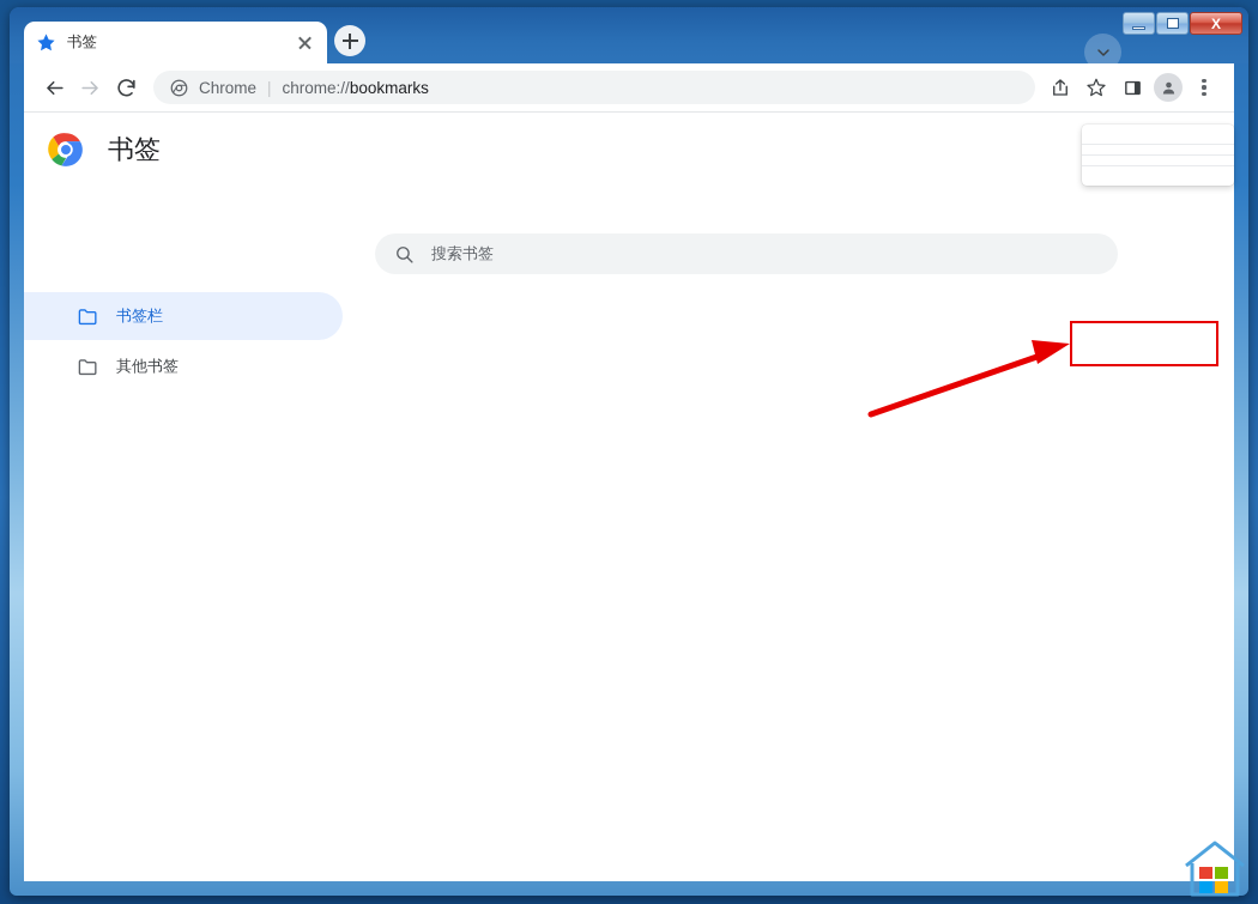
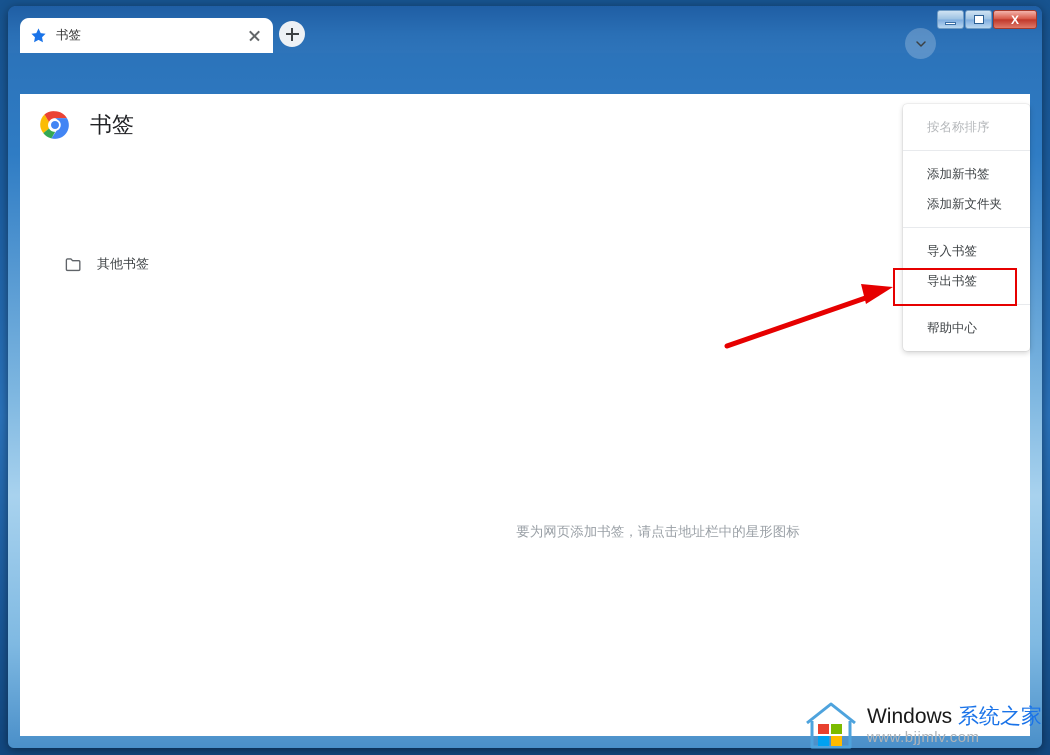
  书签
  X
- Chrome
- |
- chrome://
- bookmarks
  书签
- 搜索书签
- 书签栏
  其他书签
+ 要为网页添加书签，请点击地址栏中的星形图标
+ 按名称排序
+ 添加新书签
+ 添加新文件夹
+ 导入书签
+ 导出书签
+ 帮助中心
+ Windows 系统之家
+ www.bjjmlv.com
